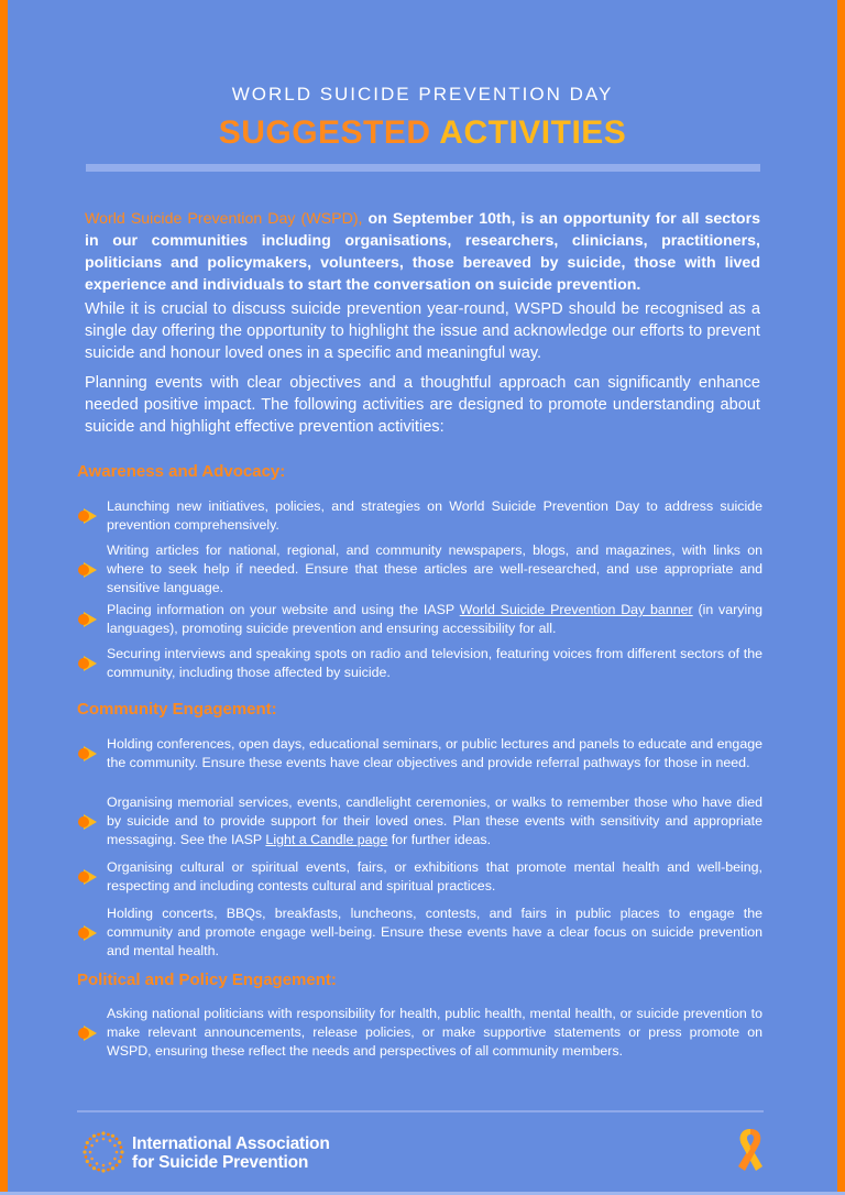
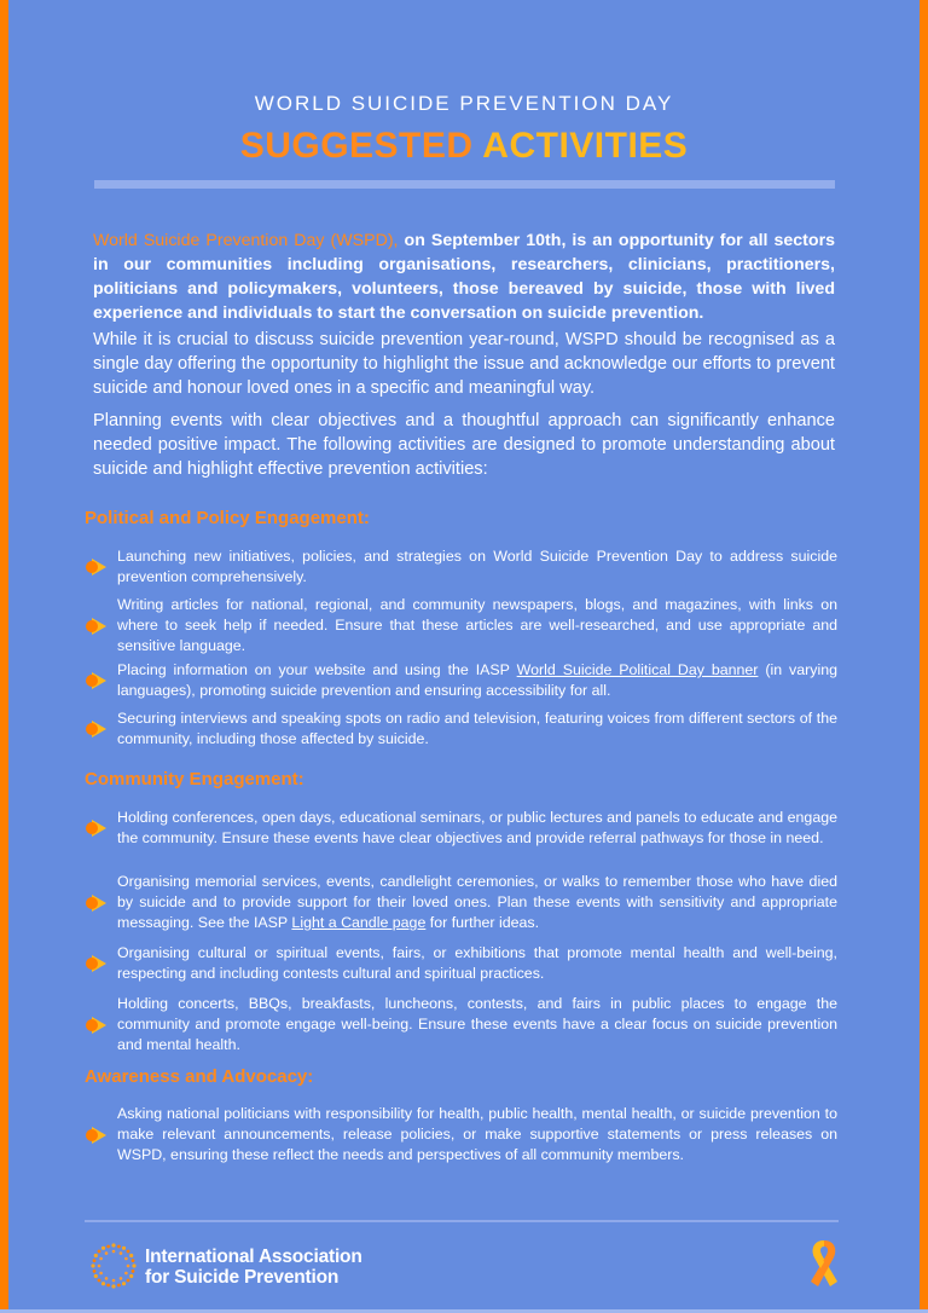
  WORLD SUICIDE PREVENTION DAY
  SUGGESTED ACTIVITIES
  World Suicide Prevention Day (WSPD), on September 10th, is an opportunity for all sectors in our communities including organisations, researchers, clinicians, practitioners, politicians and policymakers, volunteers, those bereaved by suicide, those with lived experience and individuals to start the conversation on suicide prevention.
  While it is crucial to discuss suicide prevention year-round, WSPD should be recognised as a single day offering the opportunity to highlight the issue and acknowledge our efforts to prevent suicide and honour loved ones in a specific and meaningful way.
  Planning events with clear objectives and a thoughtful approach can significantly enhance needed positive impact. The following activities are designed to promote understanding about suicide and highlight effective prevention activities:
- Awareness and Advocacy:
+ Political and Policy Engagement:
  Launching new initiatives, policies, and strategies on World Suicide Prevention Day to address suicide prevention comprehensively.
  Writing articles for national, regional, and community newspapers, blogs, and magazines, with links on where to seek help if needed. Ensure that these articles are well-researched, and use appropriate and sensitive language.
- Placing information on your website and using the IASP World Suicide Prevention Day banner (in varying languages), promoting suicide prevention and ensuring accessibility for all.
+ Placing information on your website and using the IASP World Suicide Political Day banner (in varying languages), promoting suicide prevention and ensuring accessibility for all.
  Securing interviews and speaking spots on radio and television, featuring voices from different sectors of the community, including those affected by suicide.
  Community Engagement:
  Holding conferences, open days, educational seminars, or public lectures and panels to educate and engage the community. Ensure these events have clear objectives and provide referral pathways for those in need.
  Organising memorial services, events, candlelight ceremonies, or walks to remember those who have died by suicide and to provide support for their loved ones. Plan these events with sensitivity and appropriate messaging. See the IASP Light a Candle page for further ideas.
  Organising cultural or spiritual events, fairs, or exhibitions that promote mental health and well-being, respecting and including contests cultural and spiritual practices.
  Holding concerts, BBQs, breakfasts, luncheons, contests, and fairs in public places to engage the community and promote engage well-being. Ensure these events have a clear focus on suicide prevention and mental health.
- Political and Policy Engagement:
+ Awareness and Advocacy:
- Asking national politicians with responsibility for health, public health, mental health, or suicide prevention to make relevant announcements, release policies, or make supportive statements or press promote on WSPD, ensuring these reflect the needs and perspectives of all community members.
+ Asking national politicians with responsibility for health, public health, mental health, or suicide prevention to make relevant announcements, release policies, or make supportive statements or press releases on WSPD, ensuring these reflect the needs and perspectives of all community members.
  International Association
  for Suicide Prevention
